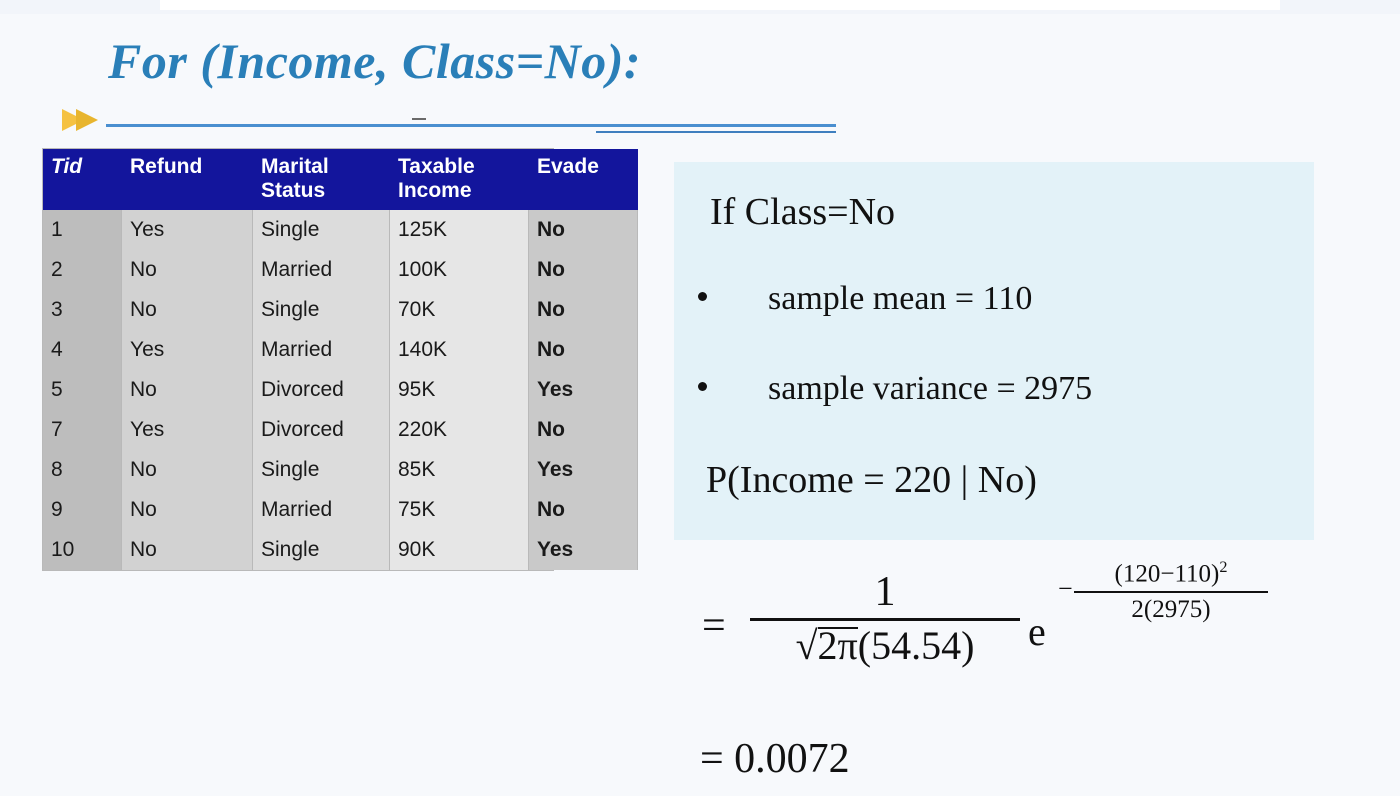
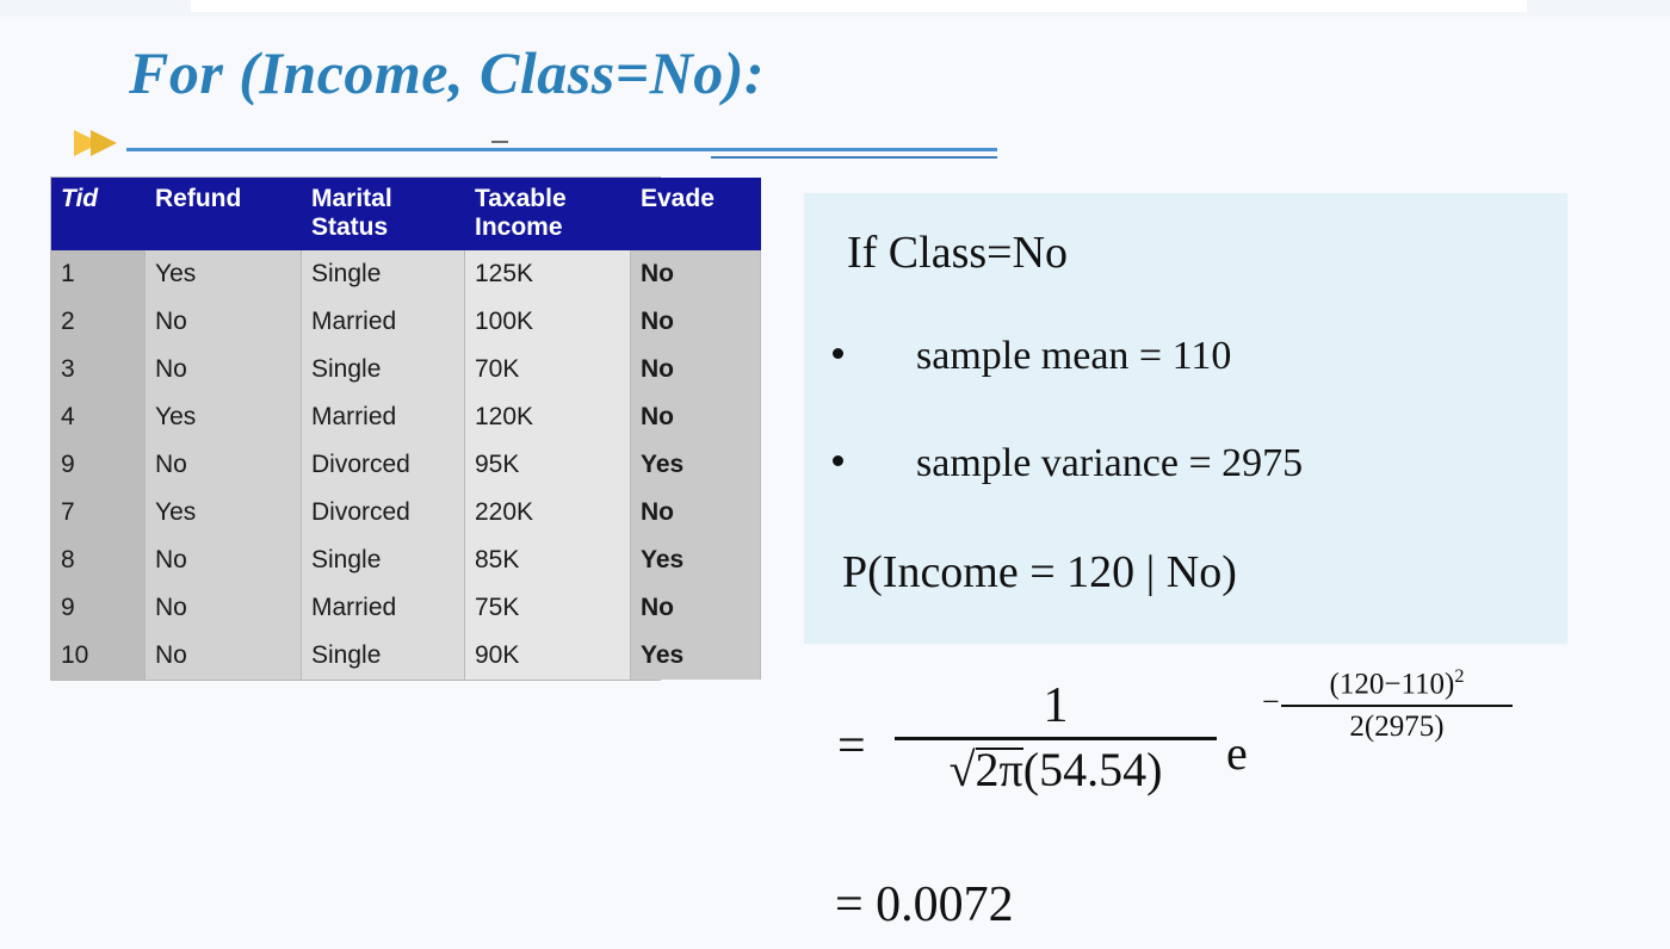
  For (Income, Class=No):
  Tid	Refund	Marital Status	Taxable Income	Evade
  1	Yes	Single	125K	No
  2	No	Married	100K	No
  3	No	Single	70K	No
- 4	Yes	Married	140K	No
+ 4	Yes	Married	120K	No
- 5	No	Divorced	95K	Yes
+ 9	No	Divorced	95K	Yes
  7	Yes	Divorced	220K	No
  8	No	Single	85K	Yes
  9	No	Married	75K	No
  10	No	Single	90K	Yes
  If Class=No
  sample mean = 110
  sample variance = 2975
- P(Income = 220 | No)
+ P(Income = 120 | No)
  =
  1
  √2π (54.54)
  e
  −
  (120−110)2
  2(2975)
  = 0.0072
